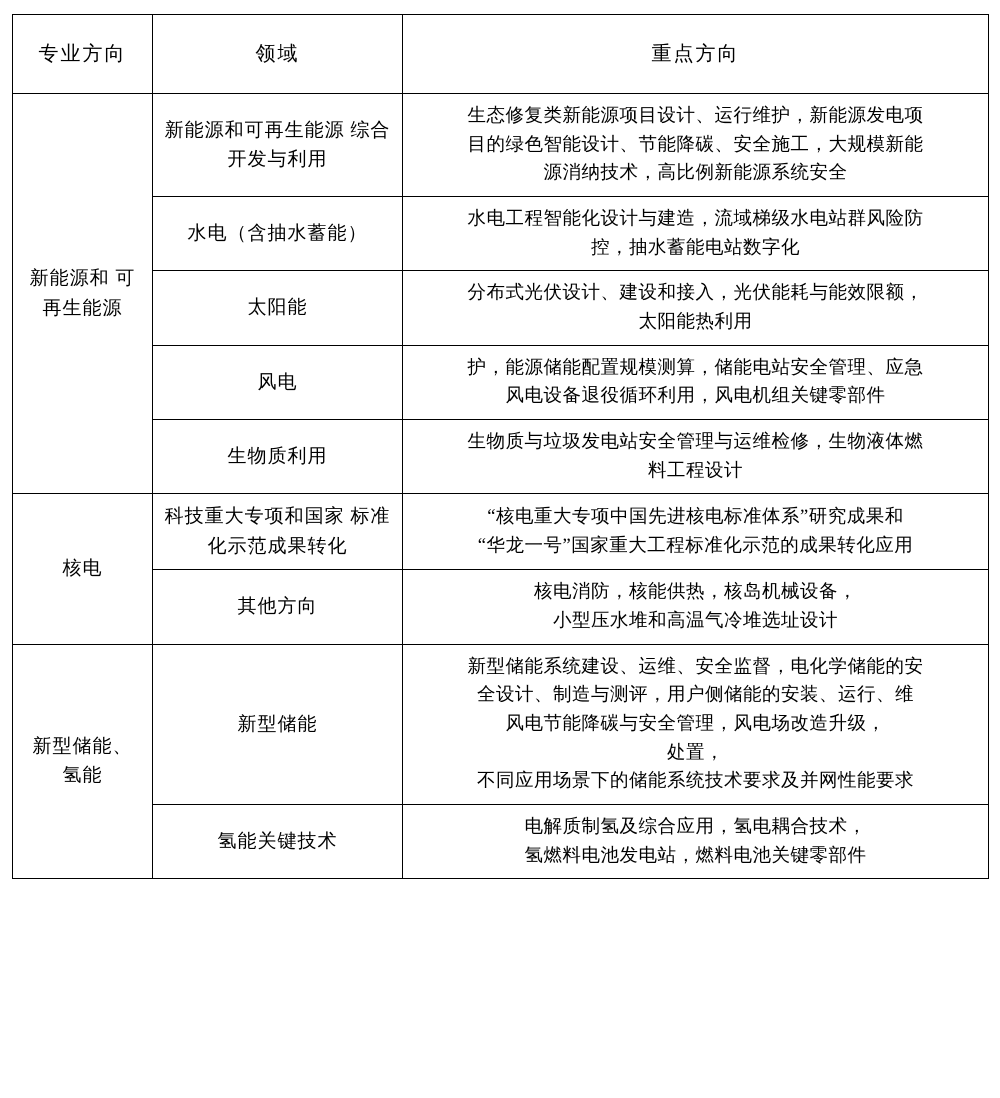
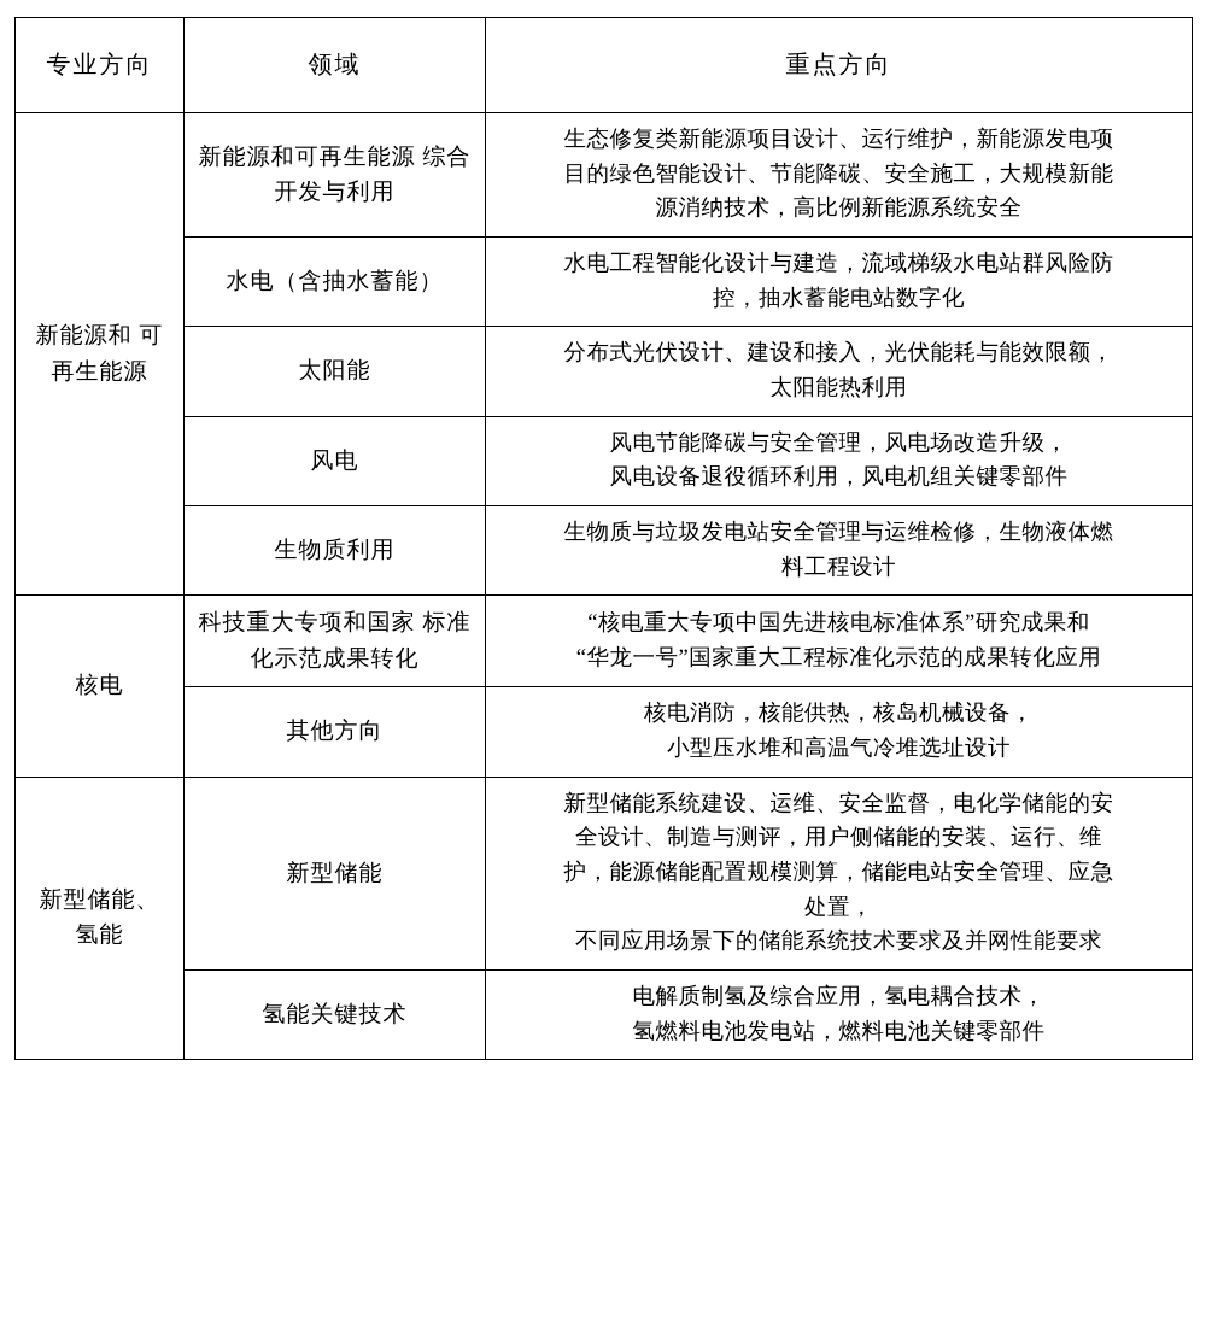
  专业方向	领域	重点方向
  新能源和 可再生能源	新能源和可再生能源 综合开发与利用	生态修复类新能源项目设计、运行维护，新能源发电项 目的绿色智能设计、节能降碳、安全施工，大规模新能 源消纳技术，高比例新能源系统安全
  水电（含抽水蓄能）	水电工程智能化设计与建造，流域梯级水电站群风险防 控，抽水蓄能电站数字化
  太阳能	分布式光伏设计、建设和接入，光伏能耗与能效限额， 太阳能热利用
- 风电	护，能源储能配置规模测算，储能电站安全管理、应急 风电设备退役循环利用，风电机组关键零部件
+ 风电	风电节能降碳与安全管理，风电场改造升级， 风电设备退役循环利用，风电机组关键零部件
  生物质利用	生物质与垃圾发电站安全管理与运维检修，生物液体燃 料工程设计
  核电	科技重大专项和国家 标准化示范成果转化	“核电重大专项中国先进核电标准体系”研究成果和 “华龙一号”国家重大工程标准化示范的成果转化应用
  其他方向	核电消防，核能供热，核岛机械设备， 小型压水堆和高温气冷堆选址设计
- 新型储能、 氢能	新型储能	新型储能系统建设、运维、安全监督，电化学储能的安 全设计、制造与测评，用户侧储能的安装、运行、维 风电节能降碳与安全管理，风电场改造升级， 处置， 不同应用场景下的储能系统技术要求及并网性能要求
+ 新型储能、 氢能	新型储能	新型储能系统建设、运维、安全监督，电化学储能的安 全设计、制造与测评，用户侧储能的安装、运行、维 护，能源储能配置规模测算，储能电站安全管理、应急 处置， 不同应用场景下的储能系统技术要求及并网性能要求
  氢能关键技术	电解质制氢及综合应用，氢电耦合技术， 氢燃料电池发电站，燃料电池关键零部件
